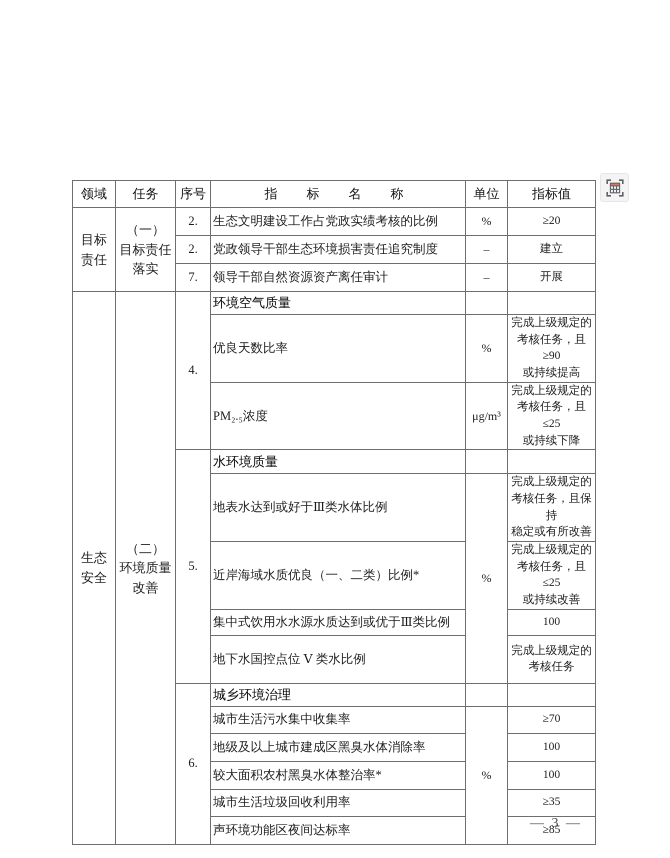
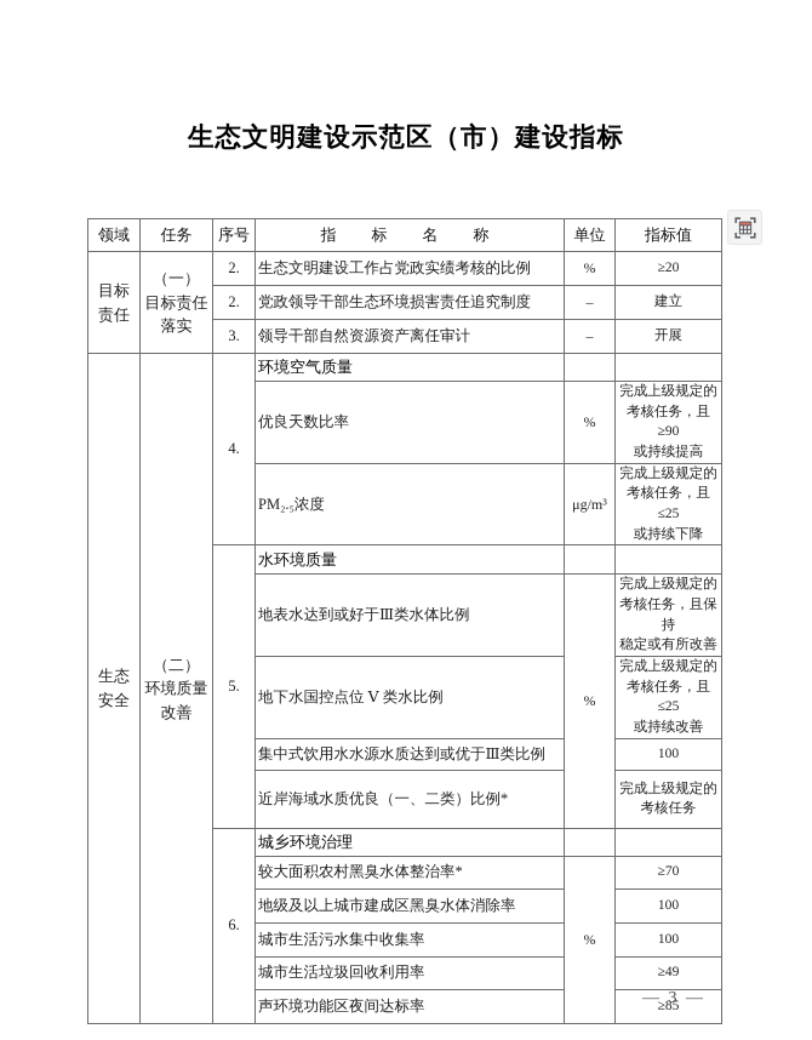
+ 生态文明建设示范区（市）建设指标
  领域	任务	序号	指 标 名 称	单位	指标值
  目标 责任	（一） 目标责任 落实	2.	生态文明建设工作占党政实绩考核的比例	%	≥20
  2.	党政领导干部生态环境损害责任追究制度	–	建立
- 7.	领导干部自然资源资产离任审计	–	开展
+ 3.	领导干部自然资源资产离任审计	–	开展
  生态 安全	（二） 环境质量 改善	4.	环境空气质量
  优良天数比率	%	完成上级规定的 考核任务，且≥90 或持续提高
  PM₂.₅浓度	μg/m³	完成上级规定的 考核任务，且≤25 或持续下降
  5.	水环境质量
  地表水达到或好于Ⅲ类水体比例	%	完成上级规定的 考核任务，且保持 稳定或有所改善
- 近岸海域水质优良（一、二类）比例*	完成上级规定的 考核任务，且≤25 或持续改善
+ 地下水国控点位 Ⅴ 类水比例	完成上级规定的 考核任务，且≤25 或持续改善
  集中式饮用水水源水质达到或优于Ⅲ类比例	100
- 地下水国控点位 Ⅴ 类水比例	完成上级规定的 考核任务
+ 近岸海域水质优良（一、二类）比例*	完成上级规定的 考核任务
  6.	城乡环境治理
- 城市生活污水集中收集率	%	≥70
+ 较大面积农村黑臭水体整治率*	%	≥70
  地级及以上城市建成区黑臭水体消除率	100
- 较大面积农村黑臭水体整治率*	100
+ 城市生活污水集中收集率	100
- 城市生活垃圾回收利用率	≥35
+ 城市生活垃圾回收利用率	≥49
  声环境功能区夜间达标率	≥85
  — 3 —
